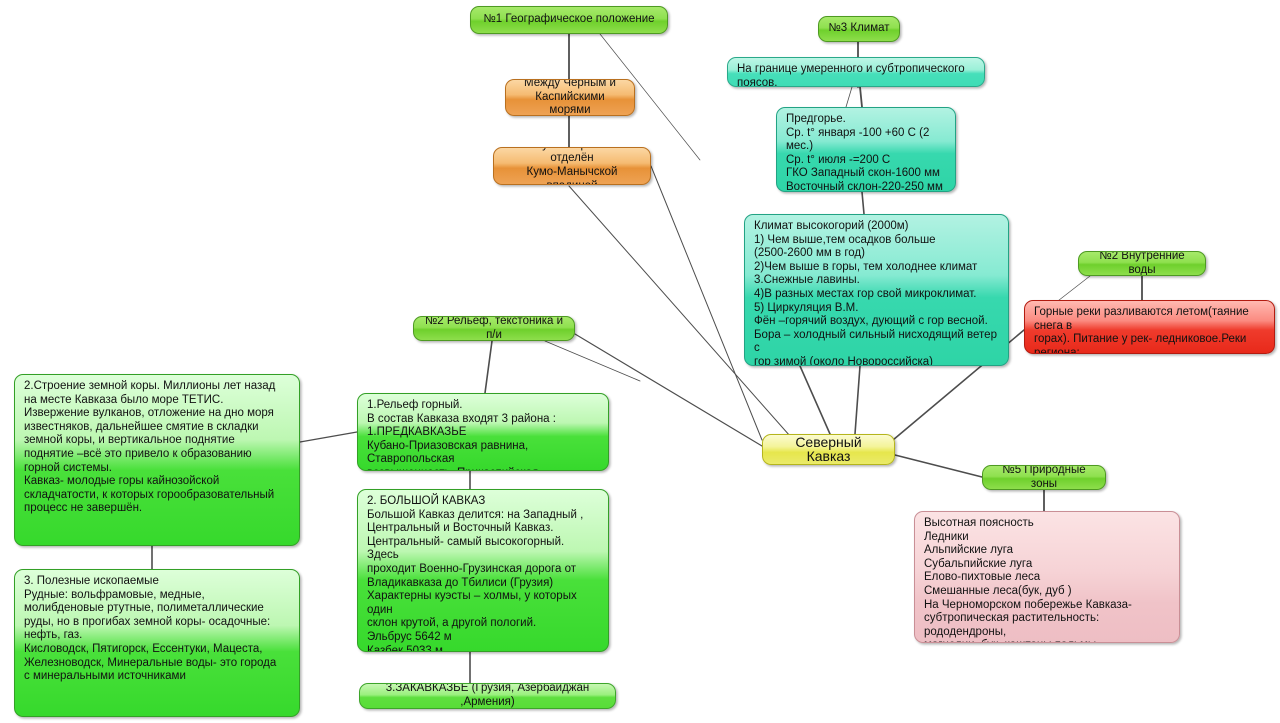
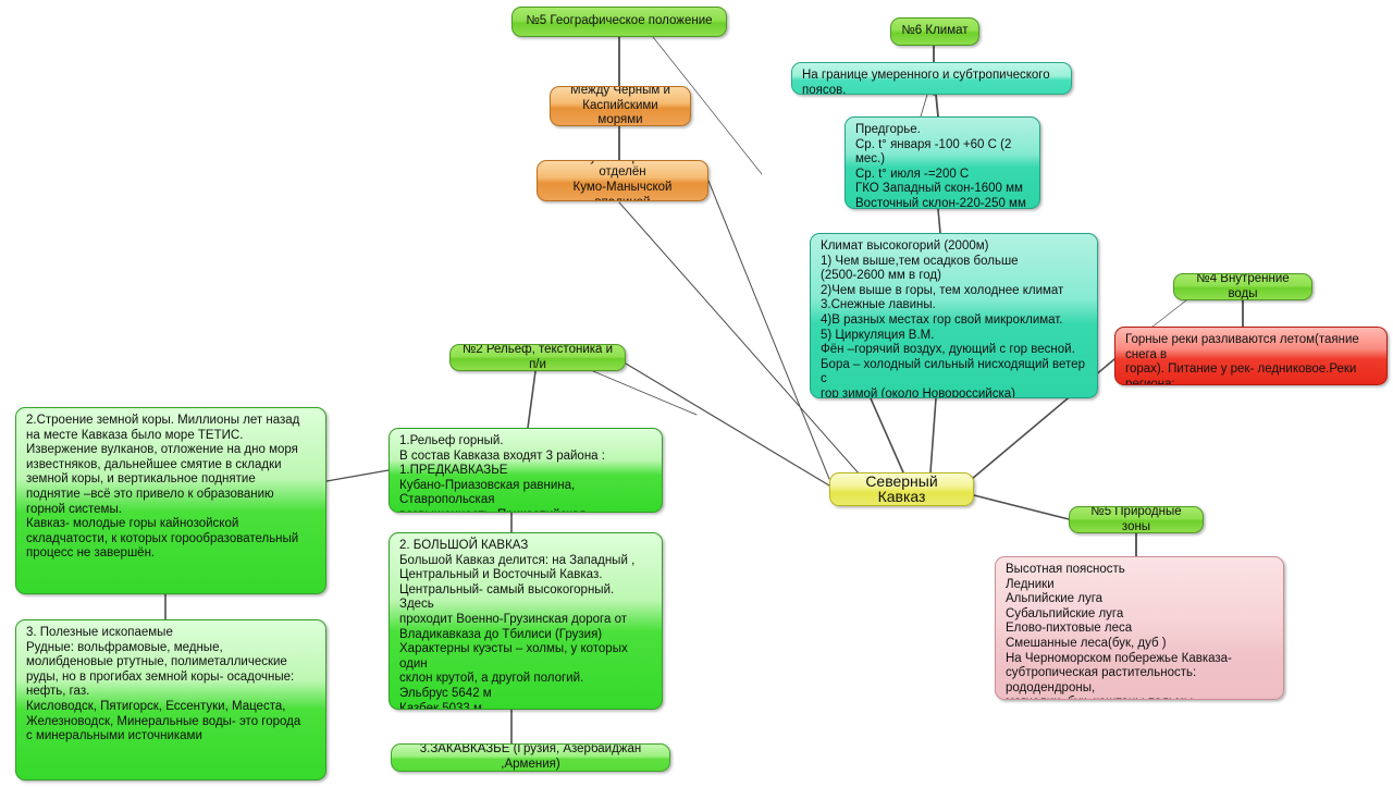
- №1 Географическое положение
+ №5 Географическое положение
  Между Чёрным и
  Каспийскими морями
- №3 Климат
+ №6 Климат
  На границе умеренного и субтропического
  поясов.
  Предгорье.
  Ср. t° января -100 +60 С (2 мес.)
  Ср. t° июля -=200 С
  ГКО Западный скон-1600 мм
  Восточный склон-220-250 мм
  Климат высокогорий (2000м)
  1) Чем выше,тем осадков больше
  (2500-2600 мм в год)
  2)Чем выше в горы, тем холоднее климат
  3.Снежные лавины.
  4)В разных местах гор свой микроклимат.
  5) Циркуляция В.М.
  Фён –горячий воздух, дующий с гор весной.
  Бора – холодный сильный нисходящий ветер с
  гор зимой (около Новороссийска)
- №2 Внутренние воды
+ №4 Внутренние воды
  Горные реки разливаются летом(таяние снега в
  горах). Питание у рек- ледниковое.Реки региона:
  №2 Рельеф, текстоника и п/и
  2.Строение земной коры. Миллионы лет назад
  на месте Кавказа было море ТЕТИС.
  Извержение вулканов, отложение на дно моря
  известняков, дальнейшее смятие в складки
  земной коры, и вертикальное поднятие
  поднятие –всё это привело к образованию
  горной системы.
  Кавказ- молодые горы кайнозойской
  складчатости, к которых горообразовательный
  процесс не завершён.
  1.Рельеф горный.
  В состав Кавказа входят 3 района :
  1.ПРЕДКАВКАЗЬЕ
  Кубано-Приазовская равнина, Ставропольская
  2. БОЛЬШОЙ КАВКАЗ
  Большой Кавказ делится: на Западный ,
  Центральный и Восточный Кавказ.
  Центральный- самый высокогорный. Здесь
  проходит Военно-Грузинская дорога от
  Владикавказа до Тбилиси (Грузия)
  Характерны куэсты – холмы, у которых один
  склон крутой, а другой пологий.
  Эльбрус 5642 м
  Казбек 5033 м
  3. Полезные ископаемые
  Рудные: вольфрамовые, медные,
  молибденовые ртутные, полиметаллические
  руды, но в прогибах земной коры- осадочные:
  нефть, газ.
  Кисловодск, Пятигорск, Ессентуки, Мацеста,
  Железноводск, Минеральные воды- это города
  с минеральными источниками
  3.ЗАКАВКАЗЬЕ (Грузия, Азербайджан ,Армения)
  №5 Природные зоны
  Высотная поясность
  Ледники
  Альпийские луга
  Субальпийские луга
  Елово-пихтовые леса
  Смешанные леса(бук, дуб )
  На Черноморском побережье Кавказа-
  субтропическая растительность: рододендроны,
  Северный Кавказ
